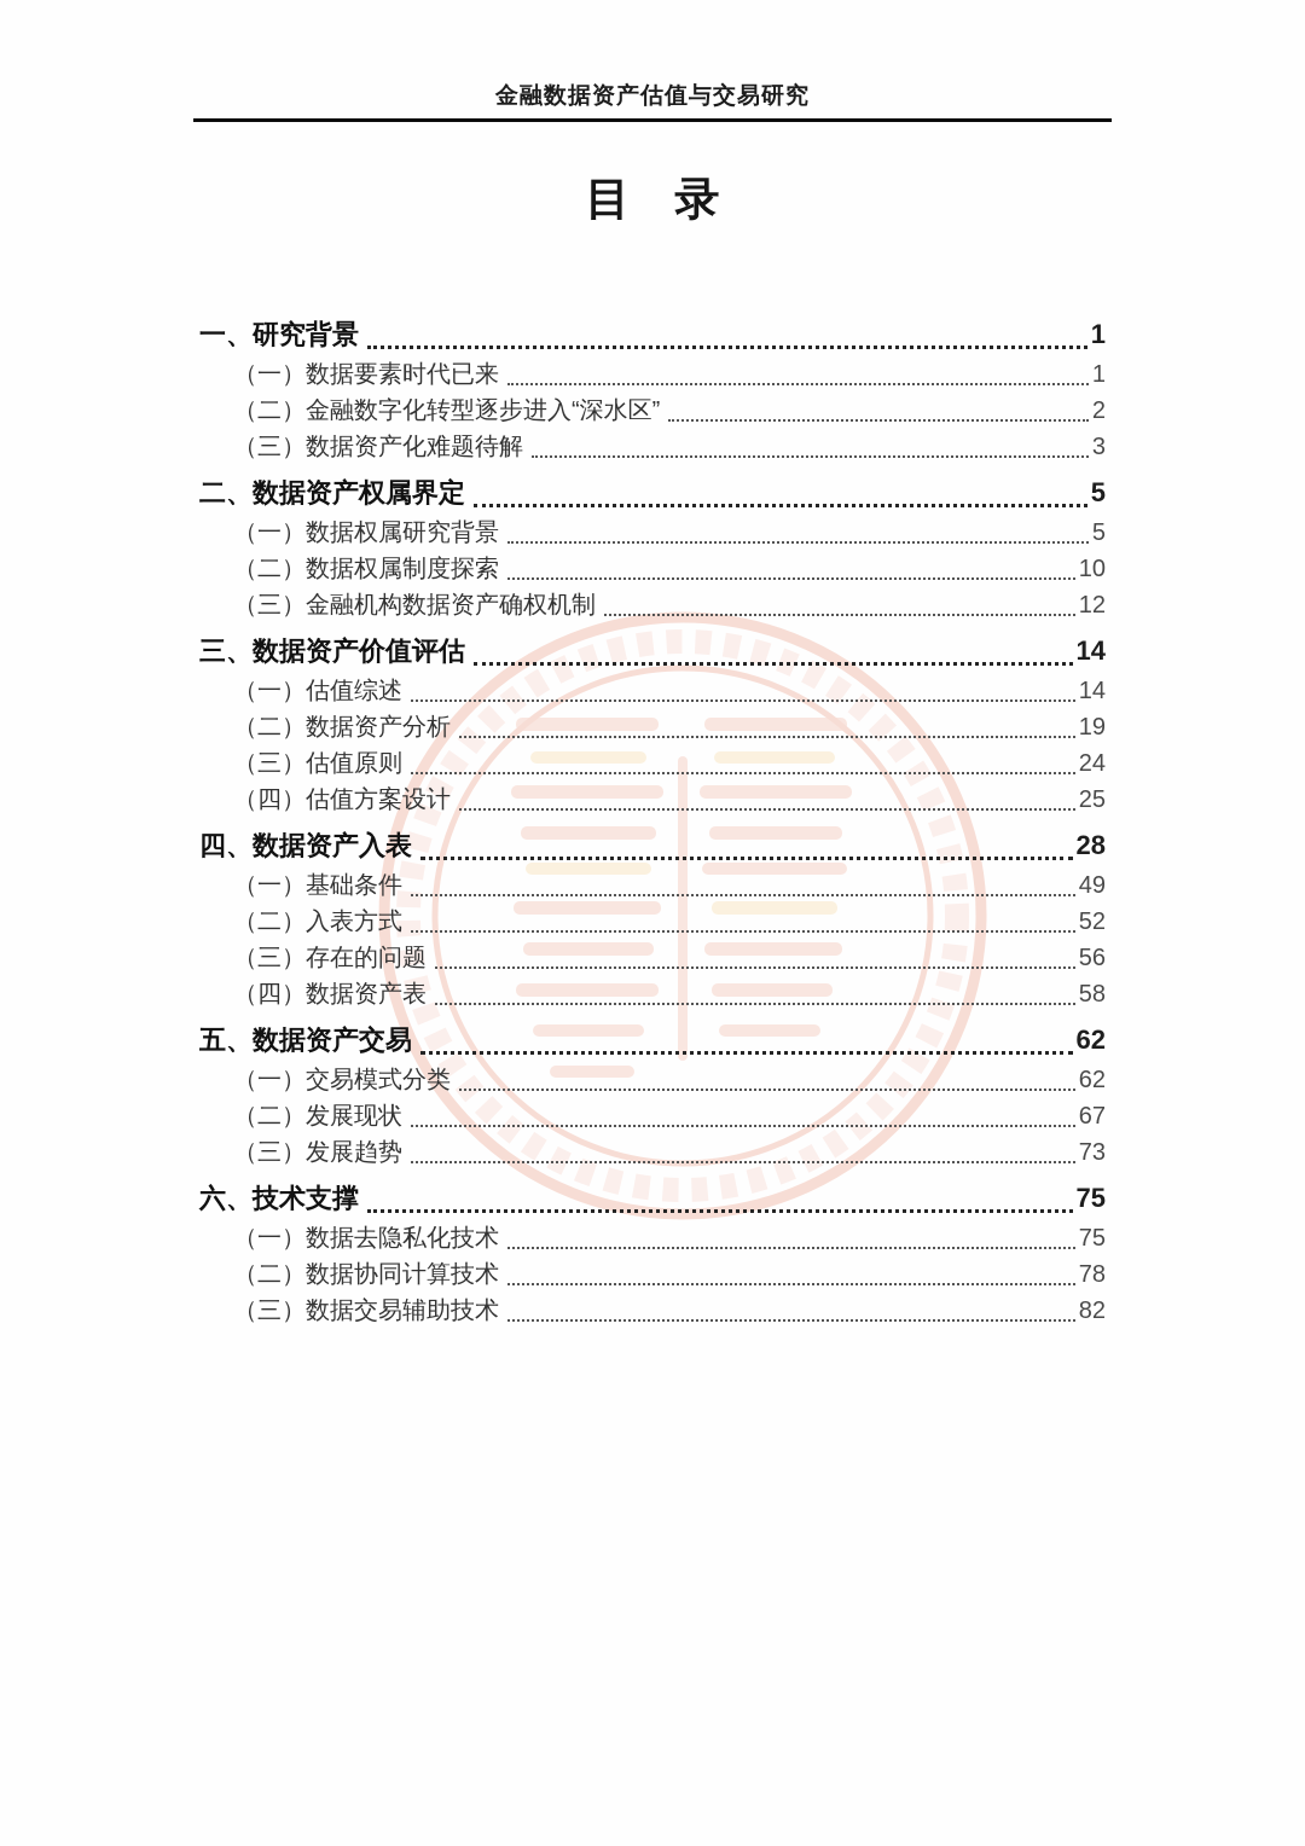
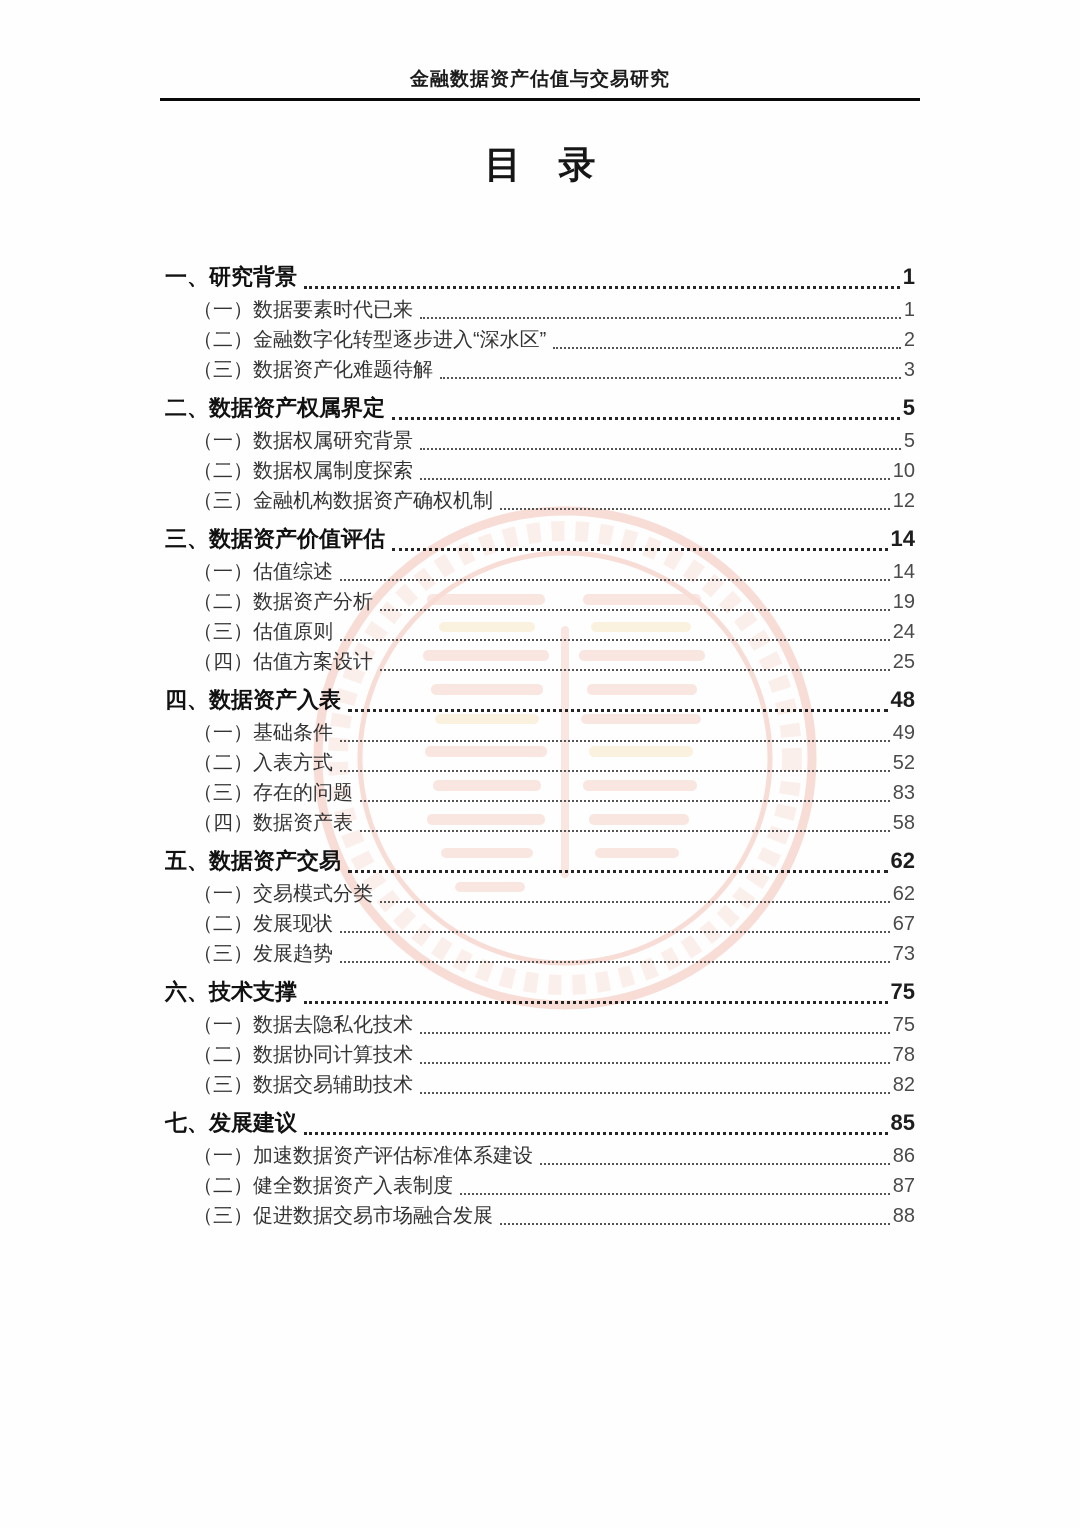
  金融数据资产估值与交易研究
  目 录
  一、研究背景
  1
  （一）数据要素时代已来
  1
  （二）金融数字化转型逐步进入“深水区”
  2
  （三）数据资产化难题待解
  3
  二、数据资产权属界定
  5
  （一）数据权属研究背景
  5
  （二）数据权属制度探索
  10
  （三）金融机构数据资产确权机制
  12
  三、数据资产价值评估
  14
  （一）估值综述
  14
  （二）数据资产分析
  19
  （三）估值原则
  24
  （四）估值方案设计
  25
  四、数据资产入表
- 28
+ 48
  （一）基础条件
  49
  （二）入表方式
  52
  （三）存在的问题
- 56
+ 83
  （四）数据资产表
  58
  五、数据资产交易
  62
  （一）交易模式分类
  62
  （二）发展现状
  67
  （三）发展趋势
  73
  六、技术支撑
  75
  （一）数据去隐私化技术
  75
  （二）数据协同计算技术
  78
  （三）数据交易辅助技术
  82
+ 七、发展建议
+ 85
+ （一）加速数据资产评估标准体系建设
+ 86
+ （二）健全数据资产入表制度
+ 87
+ （三）促进数据交易市场融合发展
+ 88
